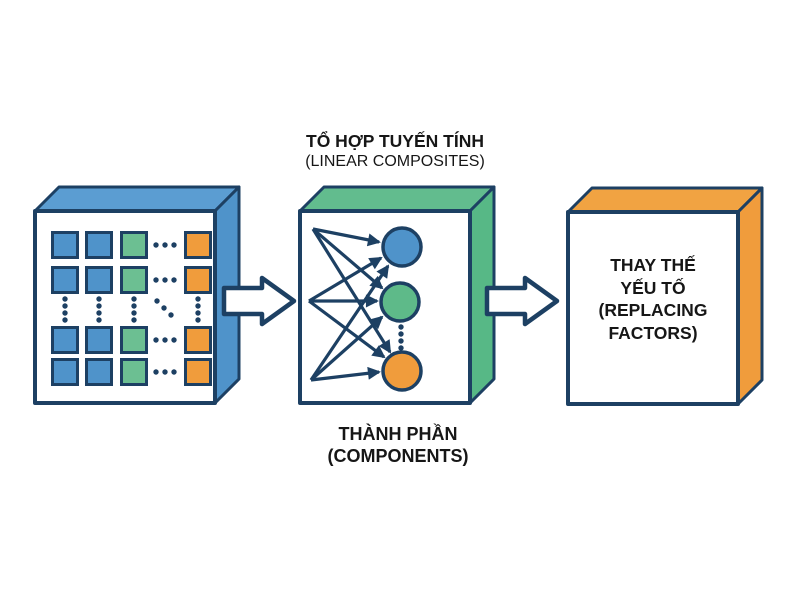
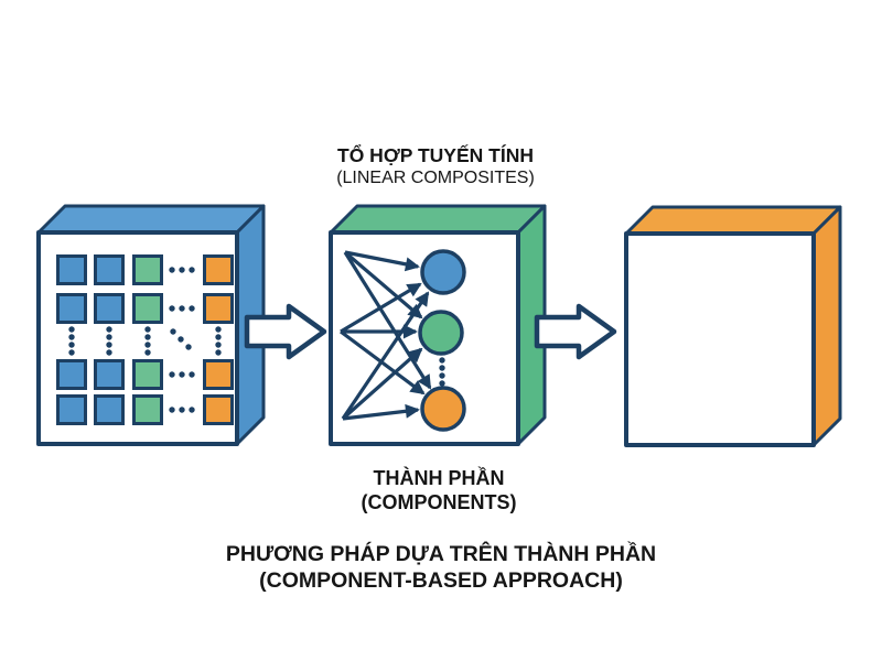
  TỔ HỢP TUYẾN TÍNH
  (LINEAR COMPOSITES)
- THAY THẾ
- YẾU TỐ
- (REPLACING
- FACTORS)
  THÀNH PHẦN
  (COMPONENTS)
+ PHƯƠNG PHÁP DỰA TRÊN THÀNH PHẦN
+ (COMPONENT-BASED APPROACH)
